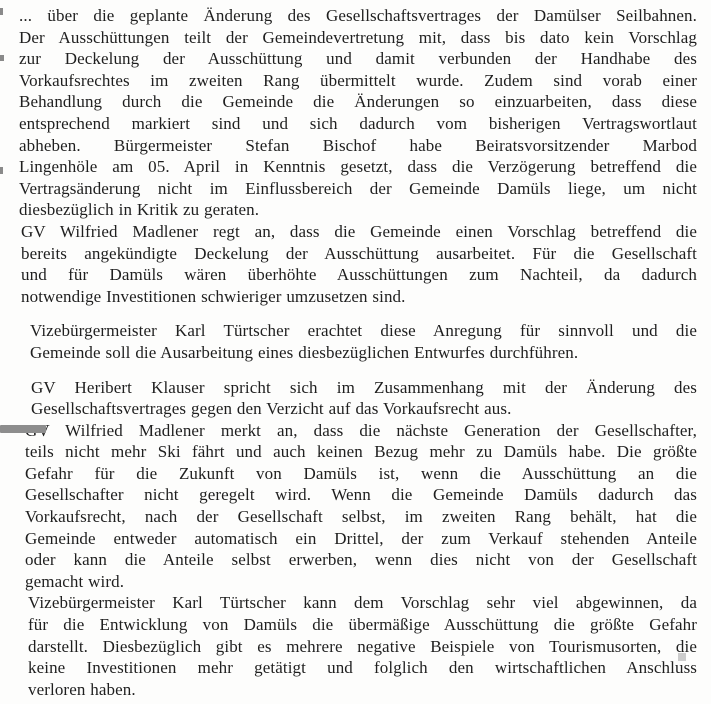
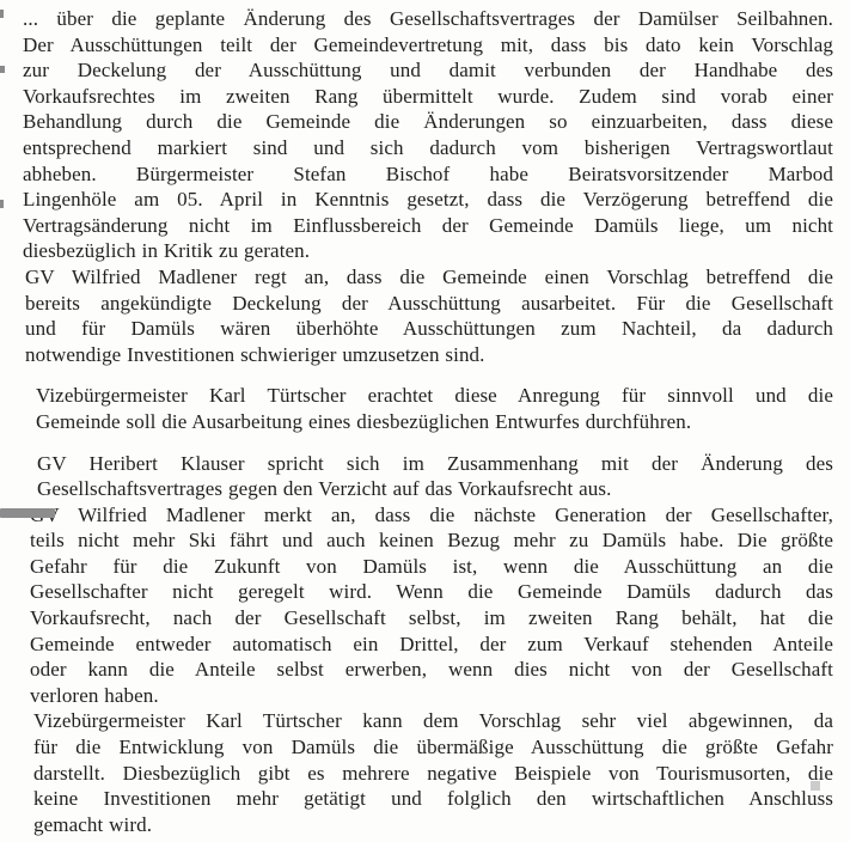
  ... über die geplante Änderung des Gesellschaftsvertrages der Damülser Seilbahnen.
  Der Ausschüttungen teilt der Gemeindevertretung mit, dass bis dato kein Vorschlag
  zur Deckelung der Ausschüttung und damit verbunden der Handhabe des
  Vorkaufsrechtes im zweiten Rang übermittelt wurde. Zudem sind vorab einer
  Behandlung durch die Gemeinde die Änderungen so einzuarbeiten, dass diese
  entsprechend markiert sind und sich dadurch vom bisherigen Vertragswortlaut
  abheben. Bürgermeister Stefan Bischof habe Beiratsvorsitzender Marbod
  Lingenhöle am 05. April in Kenntnis gesetzt, dass die Verzögerung betreffend die
  Vertragsänderung nicht im Einflussbereich der Gemeinde Damüls liege, um nicht
  diesbezüglich in Kritik zu geraten.
  GV Wilfried Madlener regt an, dass die Gemeinde einen Vorschlag betreffend die
  bereits angekündigte Deckelung der Ausschüttung ausarbeitet. Für die Gesellschaft
  und für Damüls wären überhöhte Ausschüttungen zum Nachteil, da dadurch
  notwendige Investitionen schwieriger umzusetzen sind.
  Vizebürgermeister Karl Türtscher erachtet diese Anregung für sinnvoll und die
  Gemeinde soll die Ausarbeitung eines diesbezüglichen Entwurfes durchführen.
  GV Heribert Klauser spricht sich im Zusammenhang mit der Änderung des
  Gesellschaftsvertrages gegen den Verzicht auf das Vorkaufsrecht aus.
  Wilfried Madlener merkt an, dass die nächste Generation der Gesellschafter,
  teils nicht mehr Ski fährt und auch keinen Bezug mehr zu Damüls habe. Die größte
  Gefahr für die Zukunft von Damüls ist, wenn die Ausschüttung an die
  Gesellschafter nicht geregelt wird. Wenn die Gemeinde Damüls dadurch das
  Vorkaufsrecht, nach der Gesellschaft selbst, im zweiten Rang behält, hat die
  Gemeinde entweder automatisch ein Drittel, der zum Verkauf stehenden Anteile
  oder kann die Anteile selbst erwerben, wenn dies nicht von der Gesellschaft
- gemacht wird.
+ verloren haben.
  Vizebürgermeister Karl Türtscher kann dem Vorschlag sehr viel abgewinnen, da
  für die Entwicklung von Damüls die übermäßige Ausschüttung die größte Gefahr
  darstellt. Diesbezüglich gibt es mehrere negative Beispiele von Tourismusorten, die
  keine Investitionen mehr getätigt und folglich den wirtschaftlichen Anschluss
- verloren haben.
+ gemacht wird.
